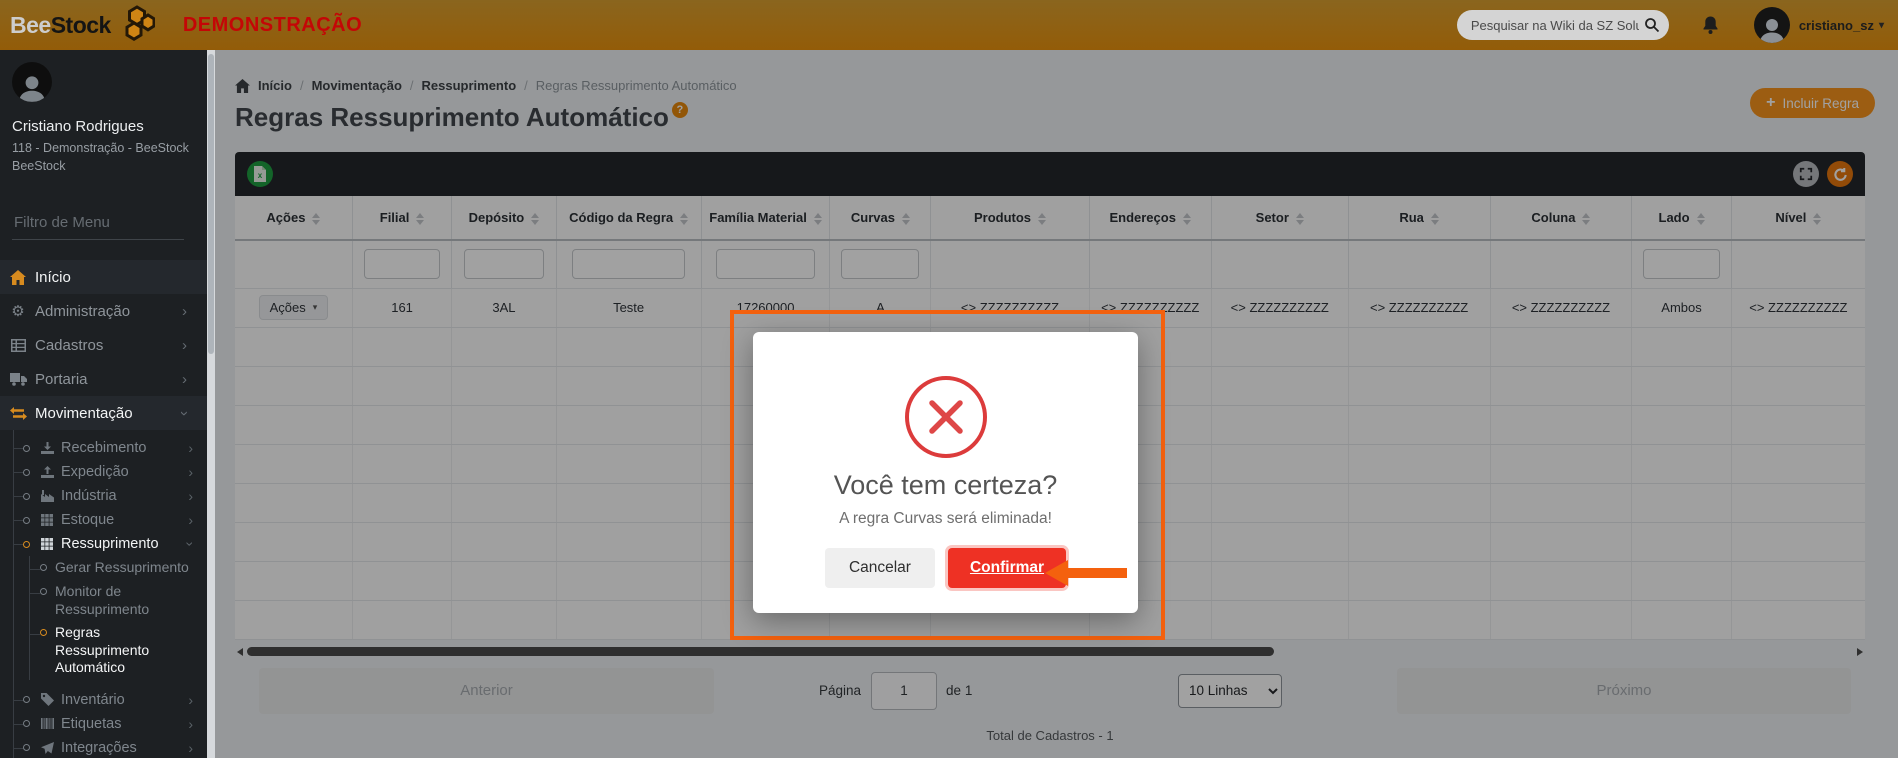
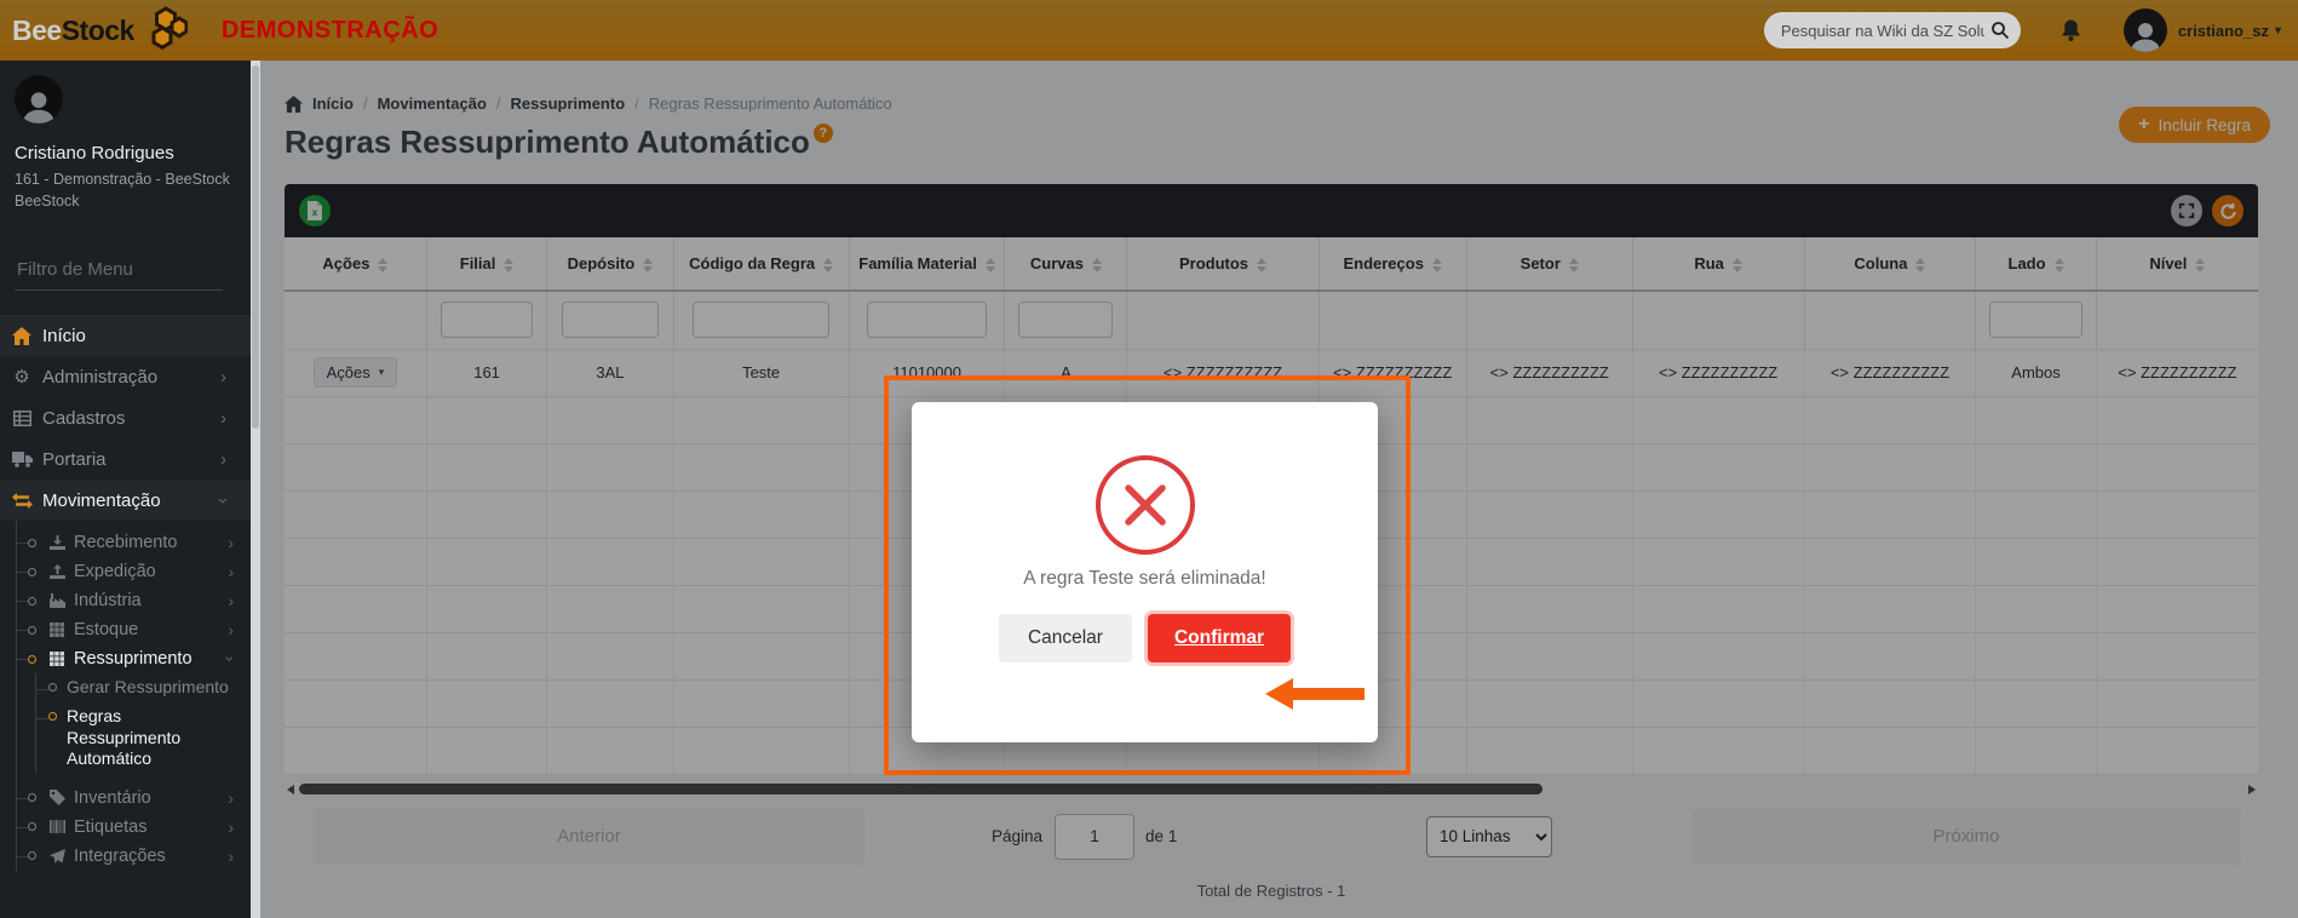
  BeeStock
  DEMONSTRAÇÃO
  Pesquisar na Wiki da SZ Sol
  cristiano_sz
  ▾
  Cristiano Rodrigues
- 118 - Demonstração - BeeStock
+ 161 - Demonstração - BeeStock
  BeeStock
  Filtro de Menu
  Início
  ⚙
  Administração
  ›
  Cadastros
  ›
  Portaria
  ›
  Movimentação
  Recebimento
  ›
  Expedição
  ›
  Indústria
  ›
  Estoque
  ›
  Ressuprimento
  Gerar Ressuprimento
- Monitor de Ressuprimento
  Regras Ressuprimento Automático
  Inventário
  ›
  Etiquetas
  ›
  Integrações
  ›
  Início
  /
  Movimentação
  /
  Ressuprimento
  /
  Regras Ressuprimento Automático
  Regras Ressuprimento Automático ?
  +
  Incluir Regra
  x
  Ações	Filial	Depósito	Código da Regra	Família Material	Curvas	Produtos	Endereços	Setor	Rua	Coluna	Lado	Nível
- Ações ▾	161	3AL	Teste	17260000	A	<> ZZZZZZZZZZ	<> ZZZZZZZZZZ	<> ZZZZZZZZZZ	<> ZZZZZZZZZZ	<> ZZZZZZZZZZ	Ambos	<> ZZZZZZZZZZ
+ Ações ▾	161	3AL	Teste	11010000	A	<> ZZZZZZZZZZ	<> ZZZZZZZZZZ	<> ZZZZZZZZZZ	<> ZZZZZZZZZZ	<> ZZZZZZZZZZ	Ambos	<> ZZZZZZZZZZ
  Anterior
  Página
  1
  de 1
  10 Linhas
  Próximo
- Total de Cadastros - 1
+ Total de Registros - 1
- Você tem certeza?
- A regra Curvas será eliminada!
+ A regra Teste será eliminada!
  Cancelar
  Confirmar
